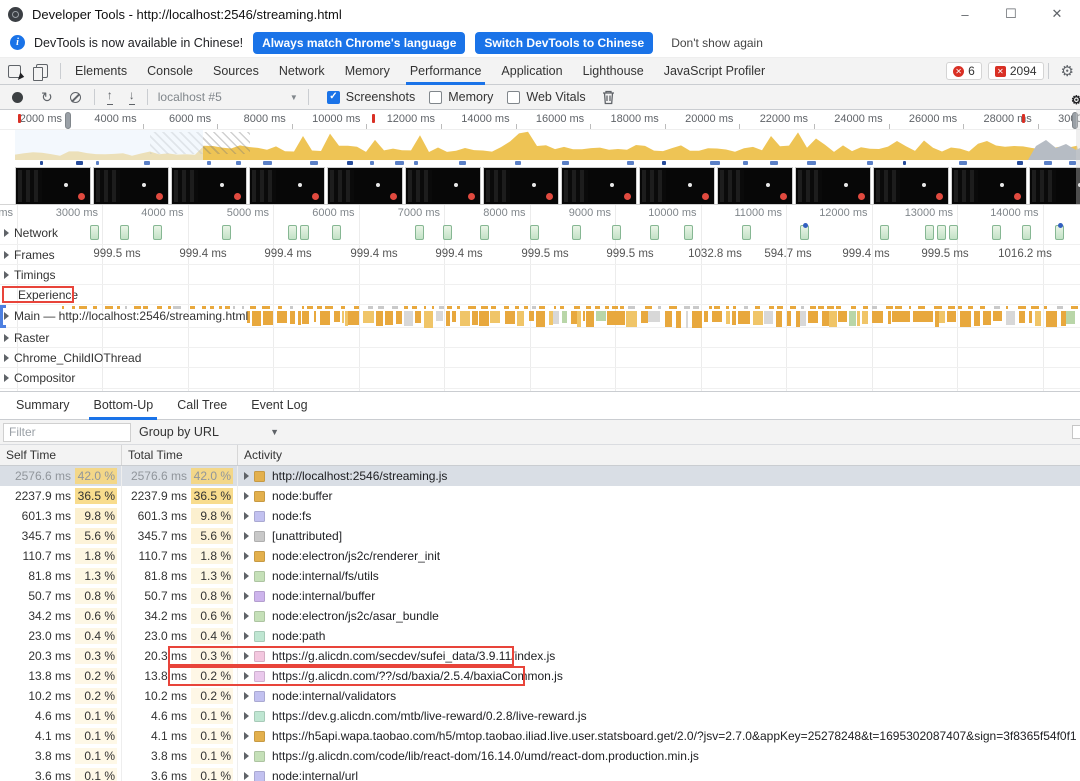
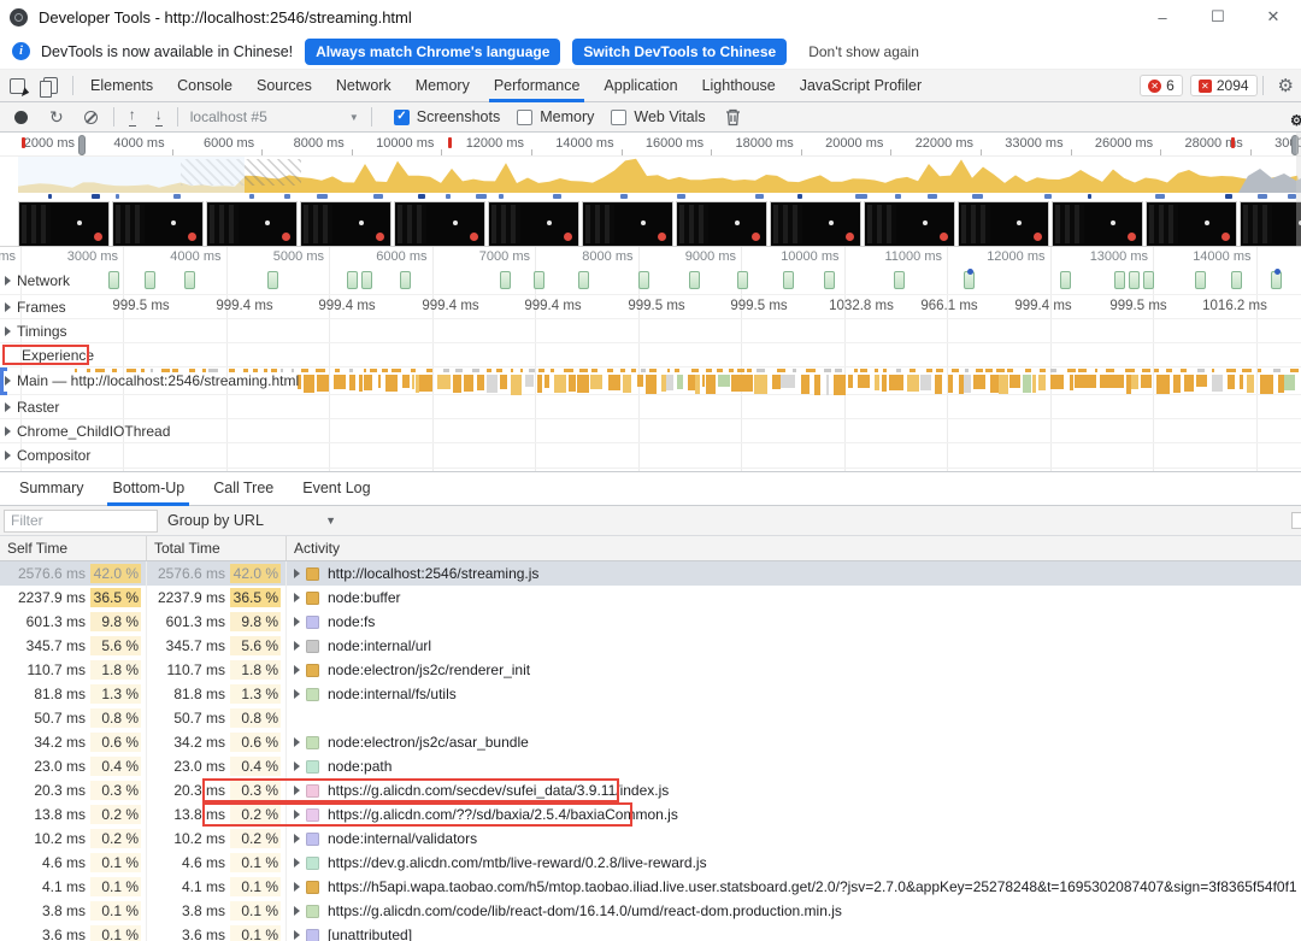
  Developer Tools - http://localhost:2546/streaming.html
  –
  ☐
  ✕
  i
  DevTools is now available in Chinese!
  Always match Chrome's language
  Switch DevTools to Chinese
  Don't show again
  Elements
  Console
  Sources
  Network
  Memory
  Performance
  Application
  Lighthouse
  JavaScript Profiler
  ✕
  6
  ✕
  2094
  ⚙
  ↻
  ↑
  ↓
  localhost #5
  ▼
  Screenshots
  Memory
  Web Vitals
  ⚙
  2000 ms
  4000 ms
  6000 ms
  8000 ms
  10000 ms
  12000 ms
  14000 ms
  16000 ms
  18000 ms
  20000 ms
  22000 ms
- 24000 ms
+ 33000 ms
  26000 ms
  28000s
  ms
  3000 ms
  4000 ms
  5000 ms
  6000 ms
  7000 ms
  8000 ms
  9000 ms
  10000 ms
  11000 ms
  12000 ms
  13000 ms
  14000 ms
  Network
  Frames
  Timings
  Experience
  Main — http://localhost:2546/streaming.html
  Raster
  Chrome_ChildIOThread
  Compositor
  999.5 ms
  999.4 ms
  999.4 ms
  999.4 ms
  999.4 ms
  999.5 ms
  999.5 ms
  1032.8 ms
- 594.7 ms
+ 966.1 ms
  999.4 ms
  999.5 ms
  1016.2 ms
  Summary
  Bottom-Up
  Call Tree
  Event Log
  Filter
  Group by URL
  ▼
  Self Time
  Total Time
  Activity
  2576.6 ms
  42.0 %
  2576.6 ms
  42.0 %
  http://localhost:2546/streaming.js
  2237.9 ms
  36.5 %
  2237.9 ms
  36.5 %
  node:buffer
  601.3 ms
  9.8 %
  601.3 ms
  9.8 %
  node:fs
  345.7 ms
  5.6 %
  345.7 ms
  5.6 %
- [unattributed]
+ node:internal/url
  110.7 ms
  1.8 %
  110.7 ms
  1.8 %
  node:electron/js2c/renderer_init
  81.8 ms
  1.3 %
  81.8 ms
  1.3 %
  node:internal/fs/utils
  50.7 ms
  0.8 %
  50.7 ms
  0.8 %
- node:internal/buffer
  34.2 ms
  0.6 %
  34.2 ms
  0.6 %
  node:electron/js2c/asar_bundle
  23.0 ms
  0.4 %
  23.0 ms
  0.4 %
  node:path
  20.3 ms
  0.3 %
  20.3 ms
  0.3 %
  https://g.alicdn.com/secdev/sufei_data/3.9.11/index.js
  13.8 ms
  0.2 %
  13.8 ms
  0.2 %
  https://g.alicdn.com/??/sd/baxia/2.5.4/baxiaCommon.js
  10.2 ms
  0.2 %
  10.2 ms
  0.2 %
  node:internal/validators
  4.6 ms
  0.1 %
  4.6 ms
  0.1 %
  https://dev.g.alicdn.com/mtb/live-reward/0.2.8/live-reward.js
  4.1 ms
  0.1 %
  4.1 ms
  0.1 %
  https://h5api.wapa.taobao.com/h5/mtop.taobao.iliad.live.user.statsboard.get/2.0/?jsv=2.7.0&appKey=25278248&t=1695302087407&sign=3f8365f54f0f1
  3.8 ms
  0.1 %
  3.8 ms
  0.1 %
  https://g.alicdn.com/code/lib/react-dom/16.14.0/umd/react-dom.production.min.js
  3.6 ms
  0.1 %
  3.6 ms
  0.1 %
- node:internal/url
+ [unattributed]
